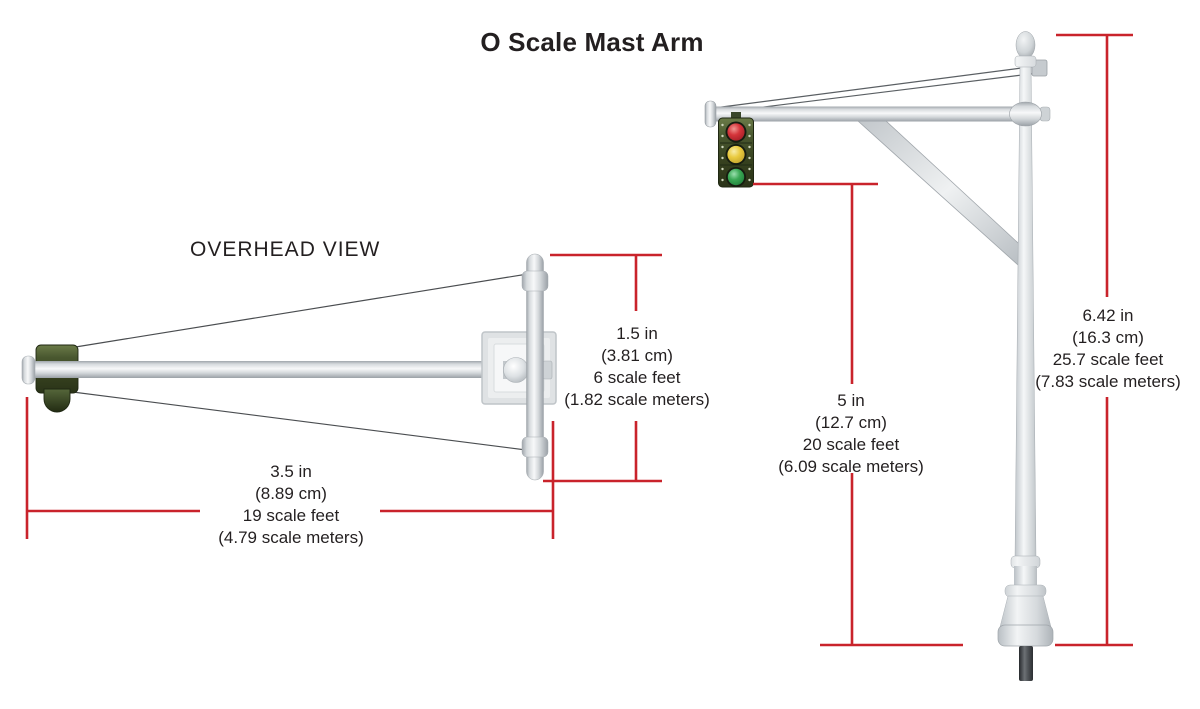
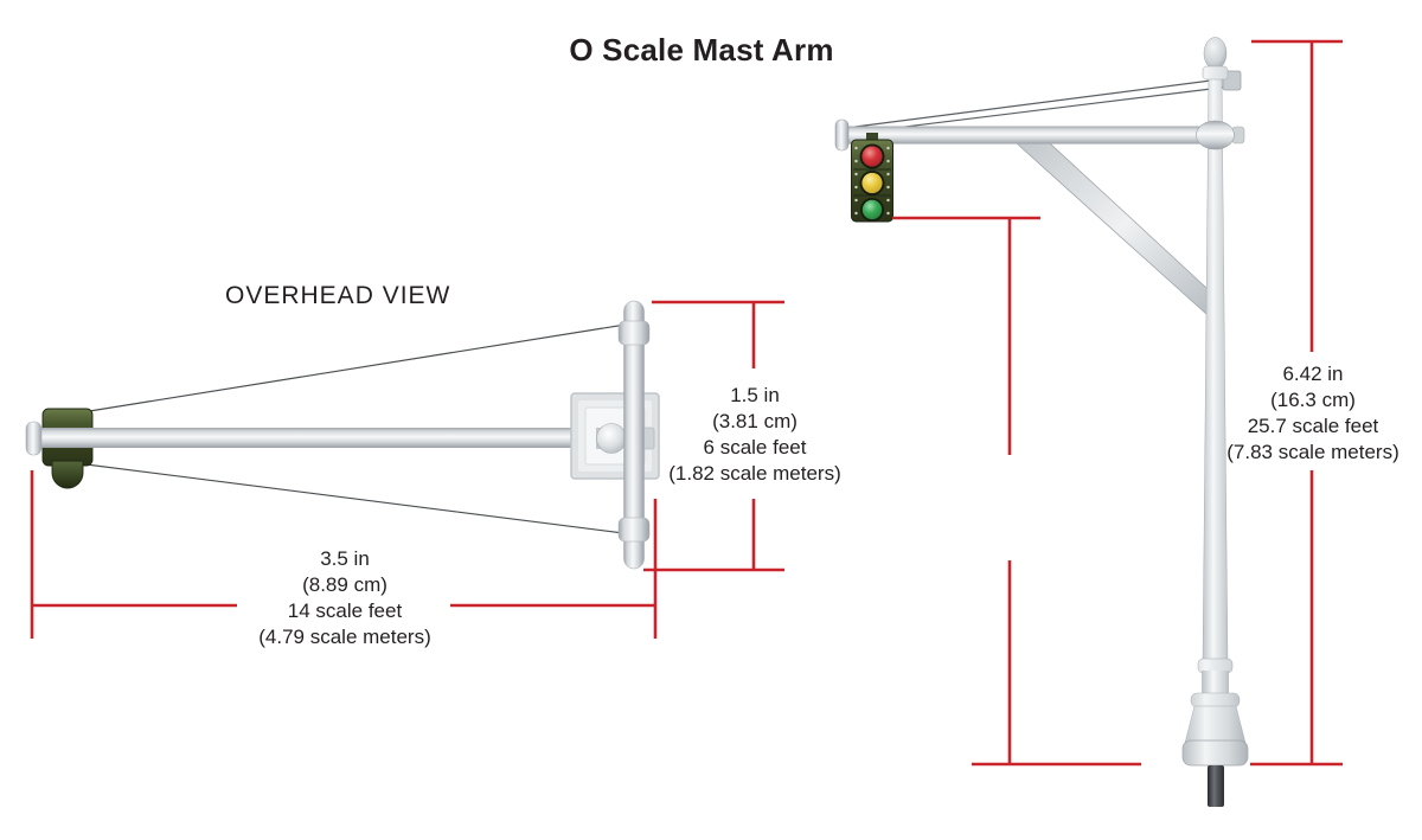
  O Scale Mast Arm
  OVERHEAD VIEW
  1.5 in
  (3.81 cm)
  6 scale feet
  (1.82 scale meters)
  3.5 in
  (8.89 cm)
- 19 scale feet
+ 14 scale feet
  (4.79 scale meters)
- 5 in
- (12.7 cm)
- 20 scale feet
- (6.09 scale meters)
  6.42 in
  (16.3 cm)
  25.7 scale feet
  (7.83 scale meters)
